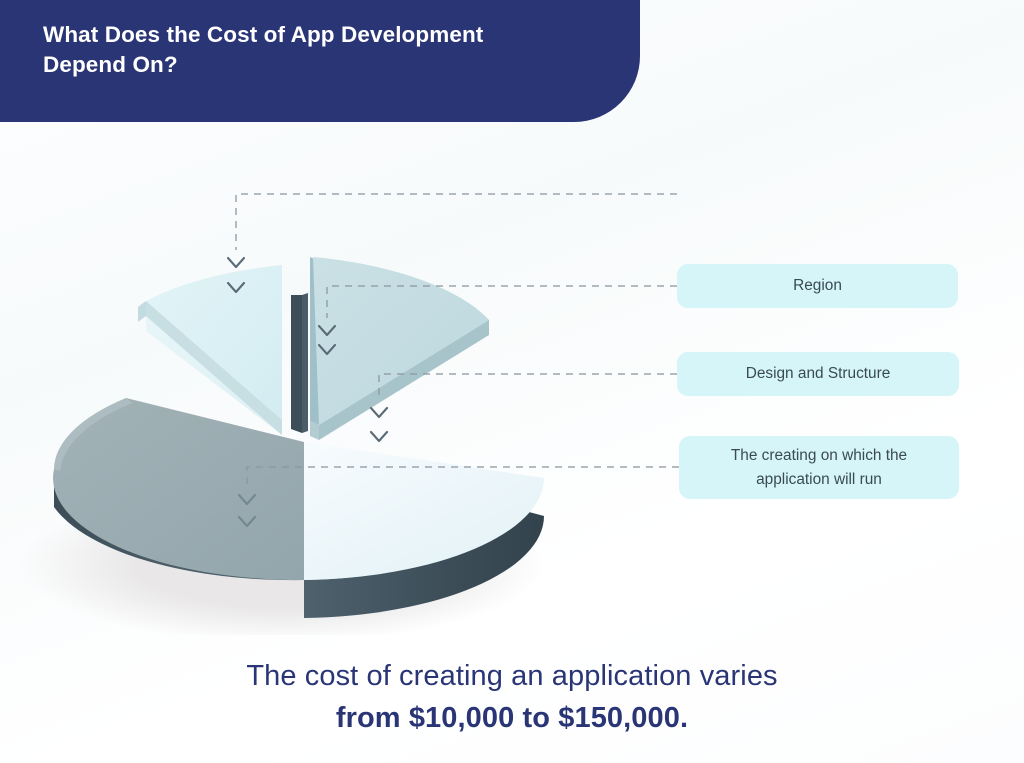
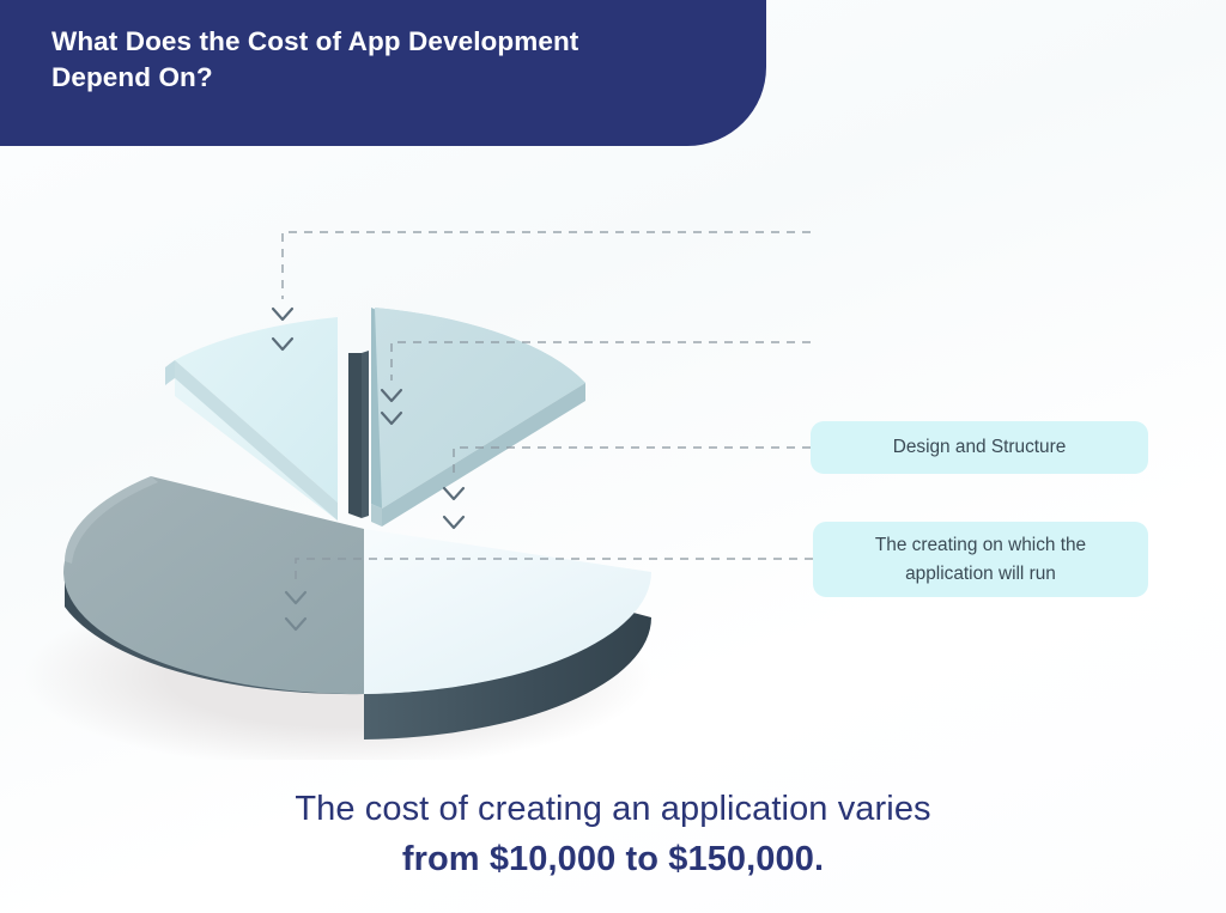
  What Does the Cost of App Development
  Depend On?
- Region
  Design and Structure
  The creating on which the application will run
  The cost of creating an application varies
  from $10,000 to $150,000.
